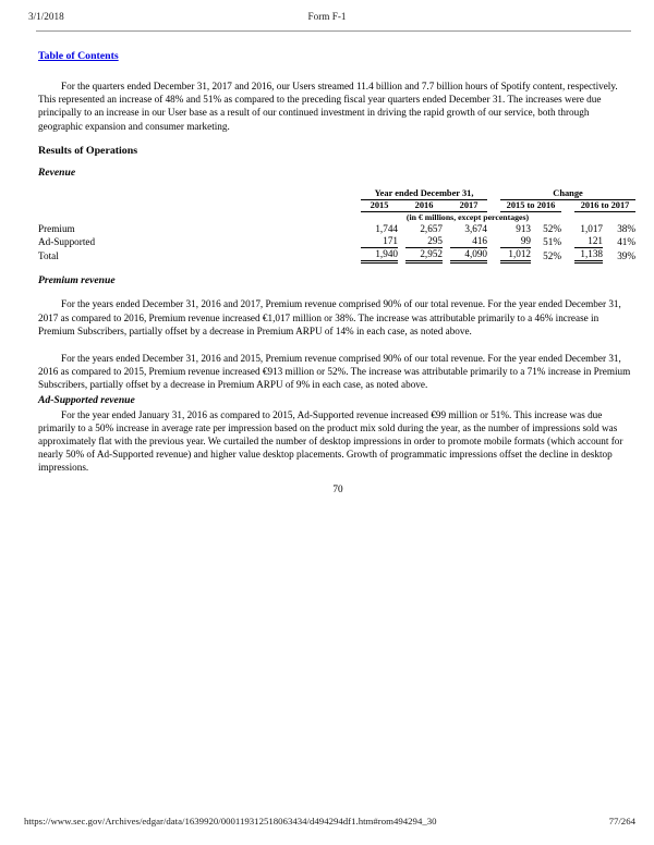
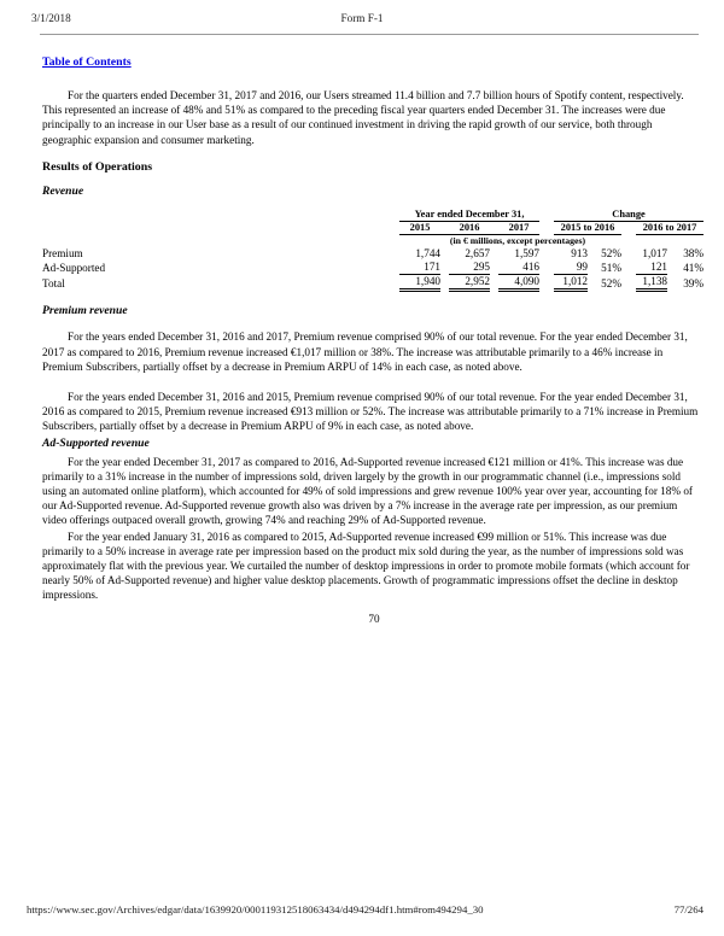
  3/1/2018
  Form F-1
  Table of Contents
  For the quarters ended December 31, 2017 and 2016, our Users streamed 11.4 billion and 7.7 billion hours of Spotify content, respectively. This represented an increase of 48% and 51% as compared to the preceding fiscal year quarters ended December 31. The increases were due principally to an increase in our User base as a result of our continued investment in driving the rapid growth of our service, both through geographic expansion and consumer marketing.
  Results of Operations
  Revenue
  	Year ended December 31,		Change
  	2015		2016		2017		2015 to 2016		2016 to 2017
  	(in € millions, except percentages)
- Premium	1,744		2,657		3,674		913		52%		1,017		38%
+ Premium	1,744		2,657		1,597		913		52%		1,017		38%
  Ad-Supported	171		295		416		99		51%		121		41%
  Total	1,940		2,952		4,090		1,012		52%		1,138		39%
  Premium revenue
  For the years ended December 31, 2016 and 2017, Premium revenue comprised 90% of our total revenue. For the year ended December 31, 2017 as compared to 2016, Premium revenue increased €1,017 million or 38%. The increase was attributable primarily to a 46% increase in Premium Subscribers, partially offset by a decrease in Premium ARPU of 14% in each case, as noted above.
  For the years ended December 31, 2016 and 2015, Premium revenue comprised 90% of our total revenue. For the year ended December 31, 2016 as compared to 2015, Premium revenue increased €913 million or 52%. The increase was attributable primarily to a 71% increase in Premium Subscribers, partially offset by a decrease in Premium ARPU of 9% in each case, as noted above.
  Ad-Supported revenue
+ For the year ended December 31, 2017 as compared to 2016, Ad-Supported revenue increased €121 million or 41%. This increase was due primarily to a 31% increase in the number of impressions sold, driven largely by the growth in our programmatic channel (i.e., impressions sold using an automated online platform), which accounted for 49% of sold impressions and grew revenue 100% year over year, accounting for 18% of our Ad-Supported revenue. Ad-Supported revenue growth also was driven by a 7% increase in the average rate per impression, as our premium video offerings outpaced overall growth, growing 74% and reaching 29% of Ad-Supported revenue.
  For the year ended January 31, 2016 as compared to 2015, Ad-Supported revenue increased €99 million or 51%. This increase was due primarily to a 50% increase in average rate per impression based on the product mix sold during the year, as the number of impressions sold was approximately flat with the previous year. We curtailed the number of desktop impressions in order to promote mobile formats (which account for nearly 50% of Ad-Supported revenue) and higher value desktop placements. Growth of programmatic impressions offset the decline in desktop impressions.
  70
  https://www.sec.gov/Archives/edgar/data/1639920/000119312518063434/d494294df1.htm#rom494294_30
  77/264
